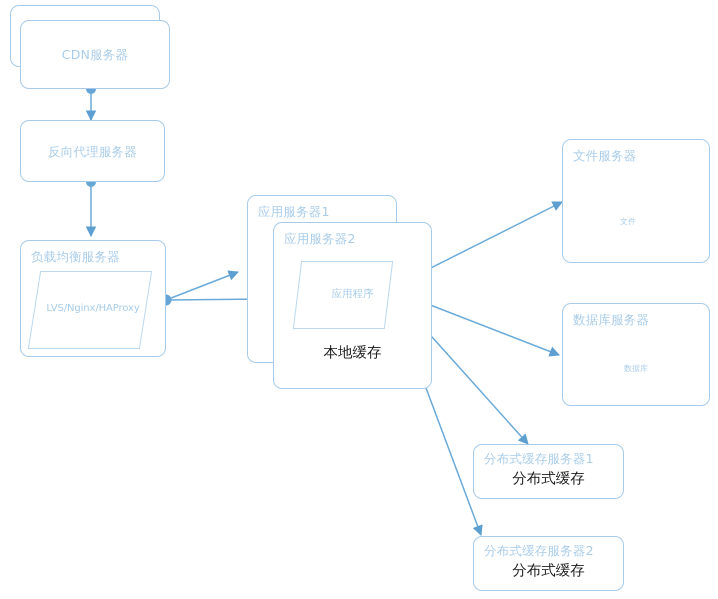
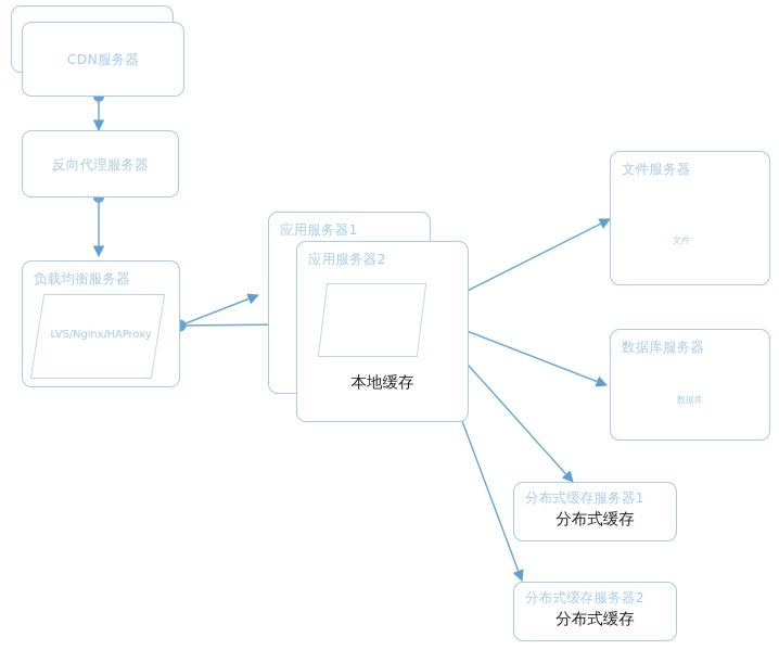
  CDN服务器
  反向代理服务器
  负载均衡服务器
  LVS/Nginx/HAProxy
  应用服务器1
  应用服务器2
- 应用程序
  本地缓存
  文件服务器
  文件
  数据库服务器
  数据库
  分布式缓存服务器1
  分布式缓存
  分布式缓存服务器2
  分布式缓存
